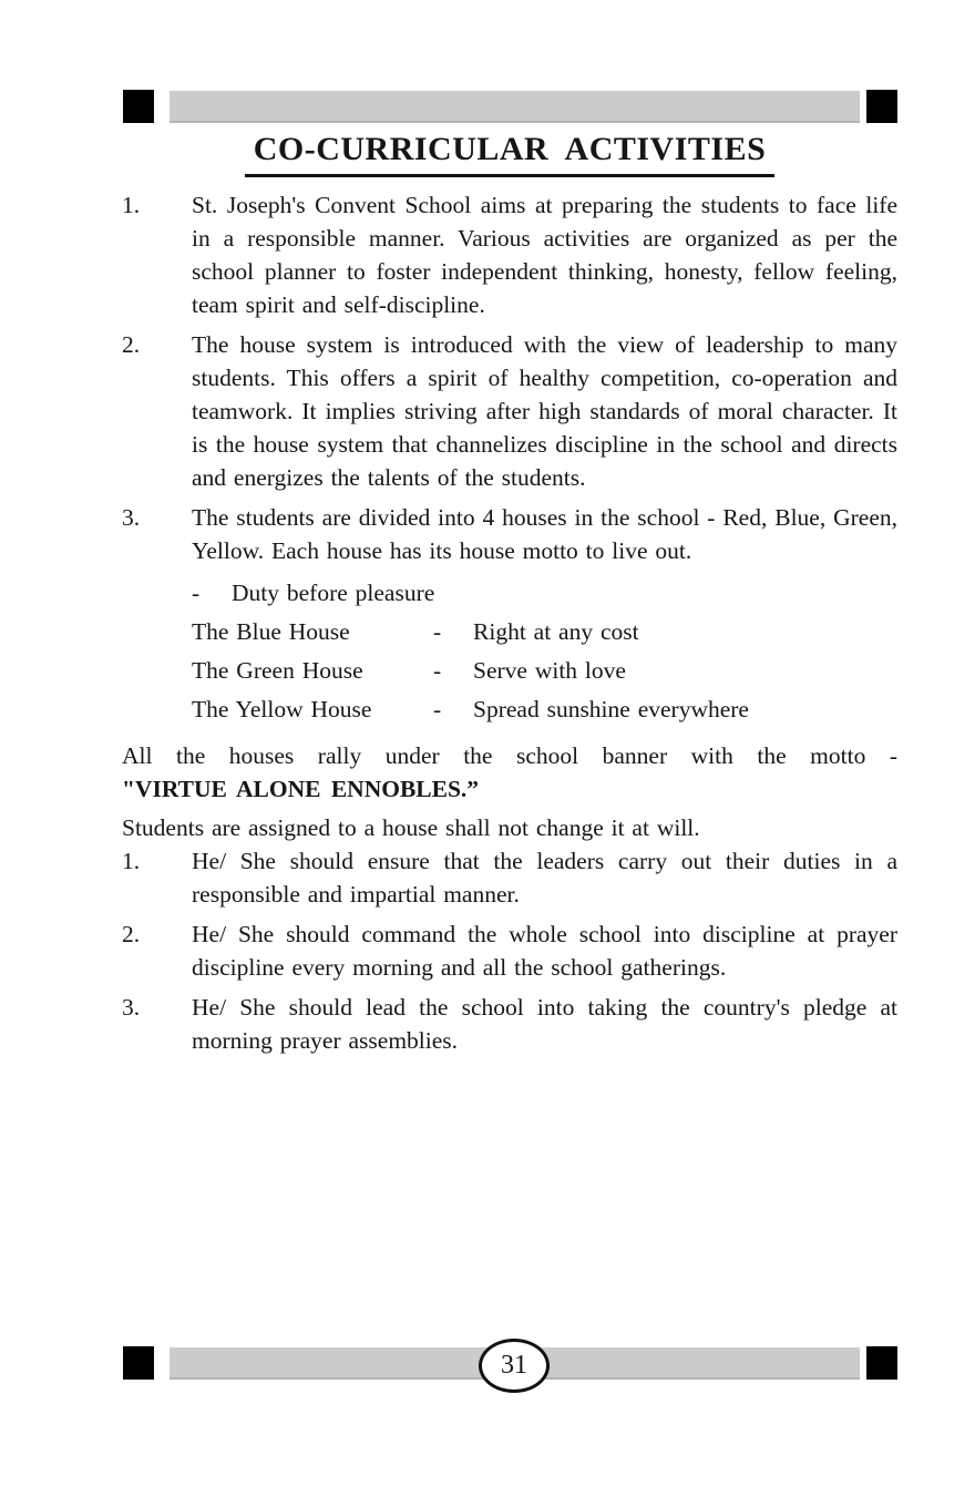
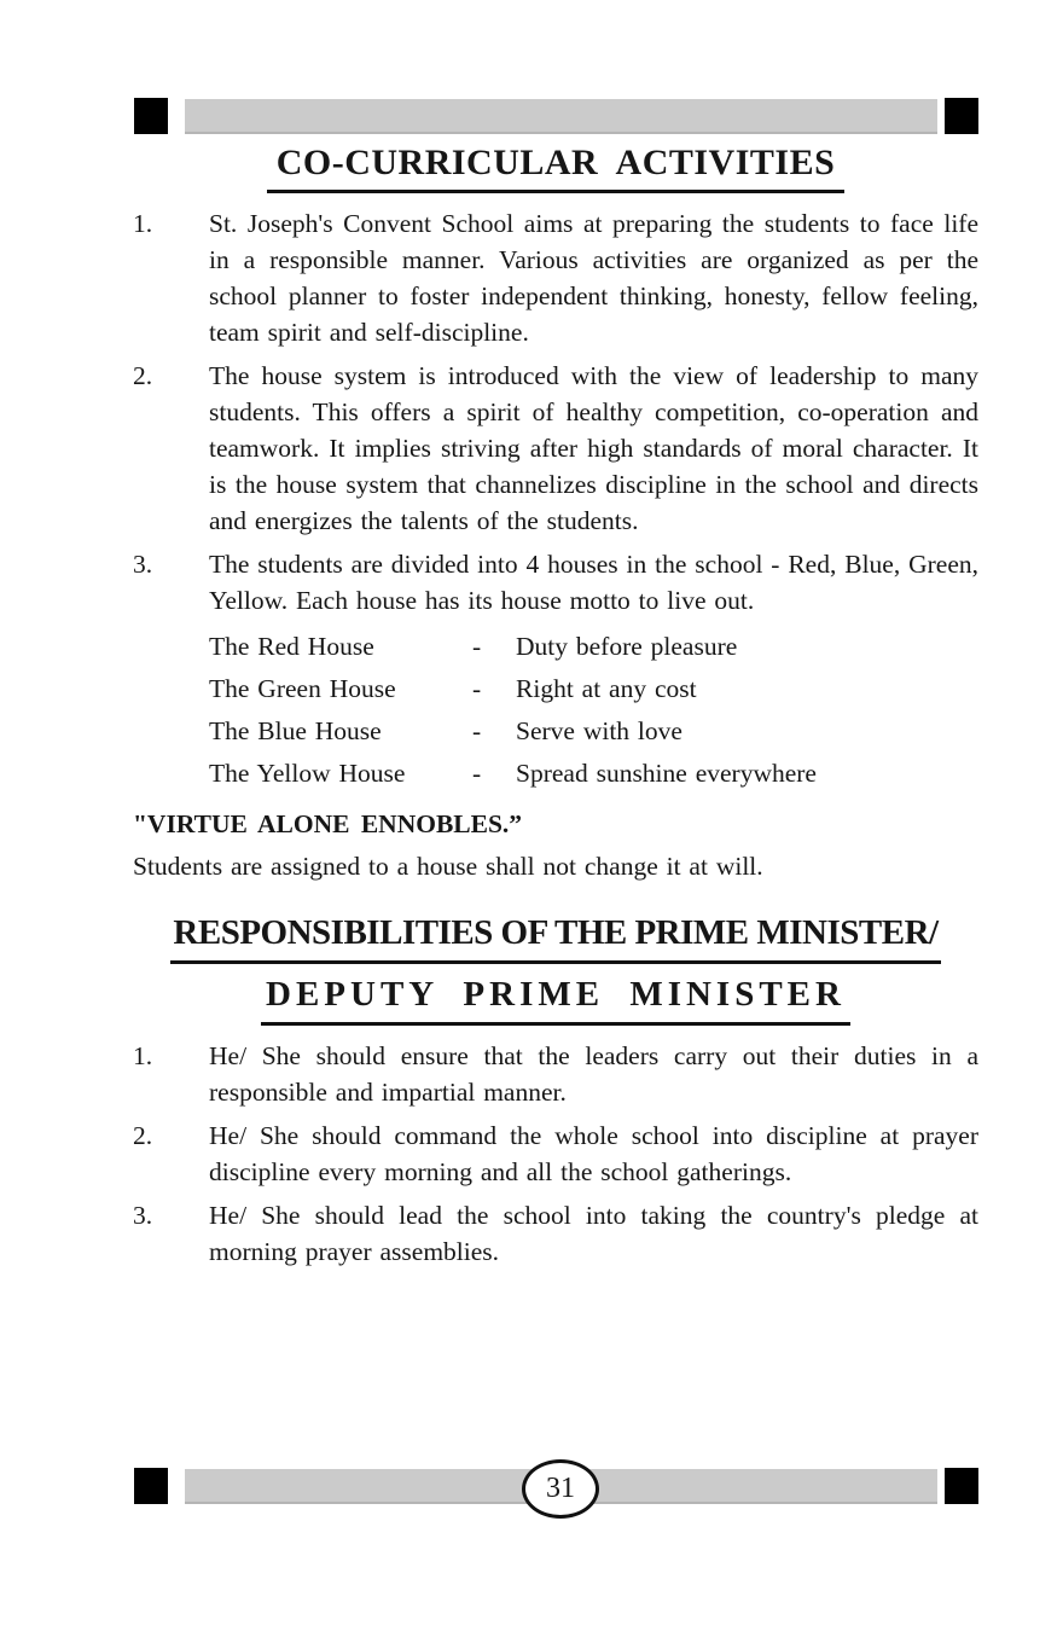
  CO-CURRICULAR ACTIVITIES
  1.
  St. Joseph's Convent School aims at preparing the students to face life in a responsible manner. Various activities are organized as per the school planner to foster independent thinking, honesty, fellow feeling, team spirit and self-discipline.
  2.
  The house system is introduced with the view of leadership to many students. This offers a spirit of healthy competition, co-operation and teamwork. It implies striving after high standards of moral character. It is the house system that channelizes discipline in the school and directs and energizes the talents of the students.
  3.
  The students are divided into 4 houses in the school - Red, Blue, Green, Yellow. Each house has its house motto to live out.
+ The Red House
  -
  Duty before pleasure
- The Blue House
+ The Green House
  -
  Right at any cost
- The Green House
+ The Blue House
  -
  Serve with love
  The Yellow House
  -
  Spread sunshine everywhere
- All the houses rally under the school banner with the motto -
  "VIRTUE ALONE ENNOBLES.”
  Students are assigned to a house shall not change it at will.
+ RESPONSIBILITIES OF THE PRIME MINISTER/
+ DEPUTY PRIME MINISTER
  1.
  He/ She should ensure that the leaders carry out their duties in a responsible and impartial manner.
  2.
  He/ She should command the whole school into discipline at prayer discipline every morning and all the school gatherings.
  3.
  He/ She should lead the school into taking the country's pledge at morning prayer assemblies.
  31
